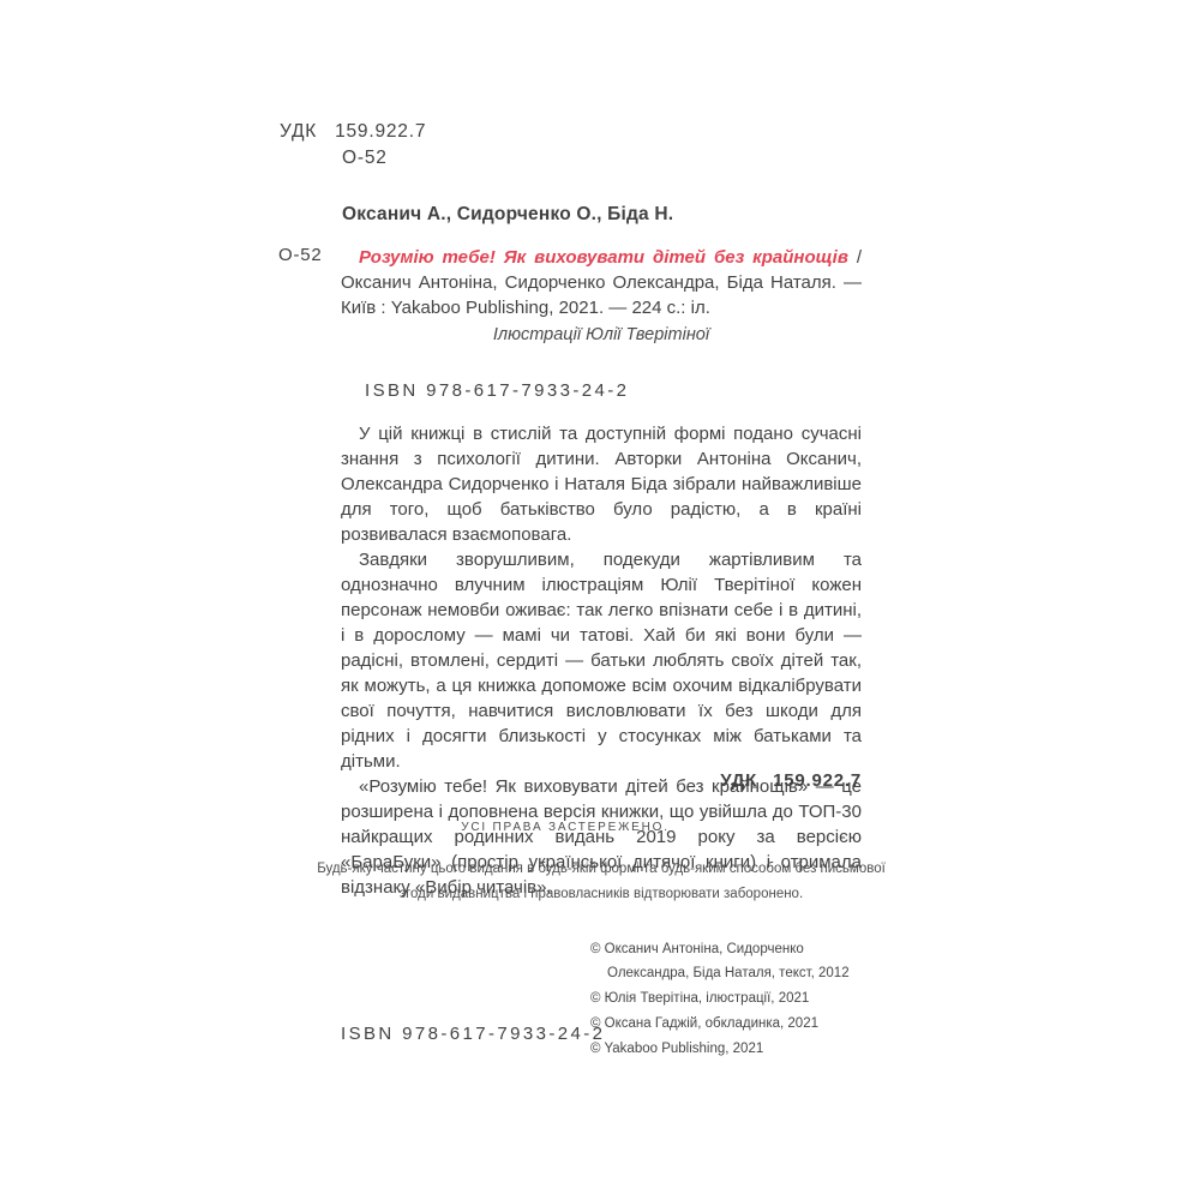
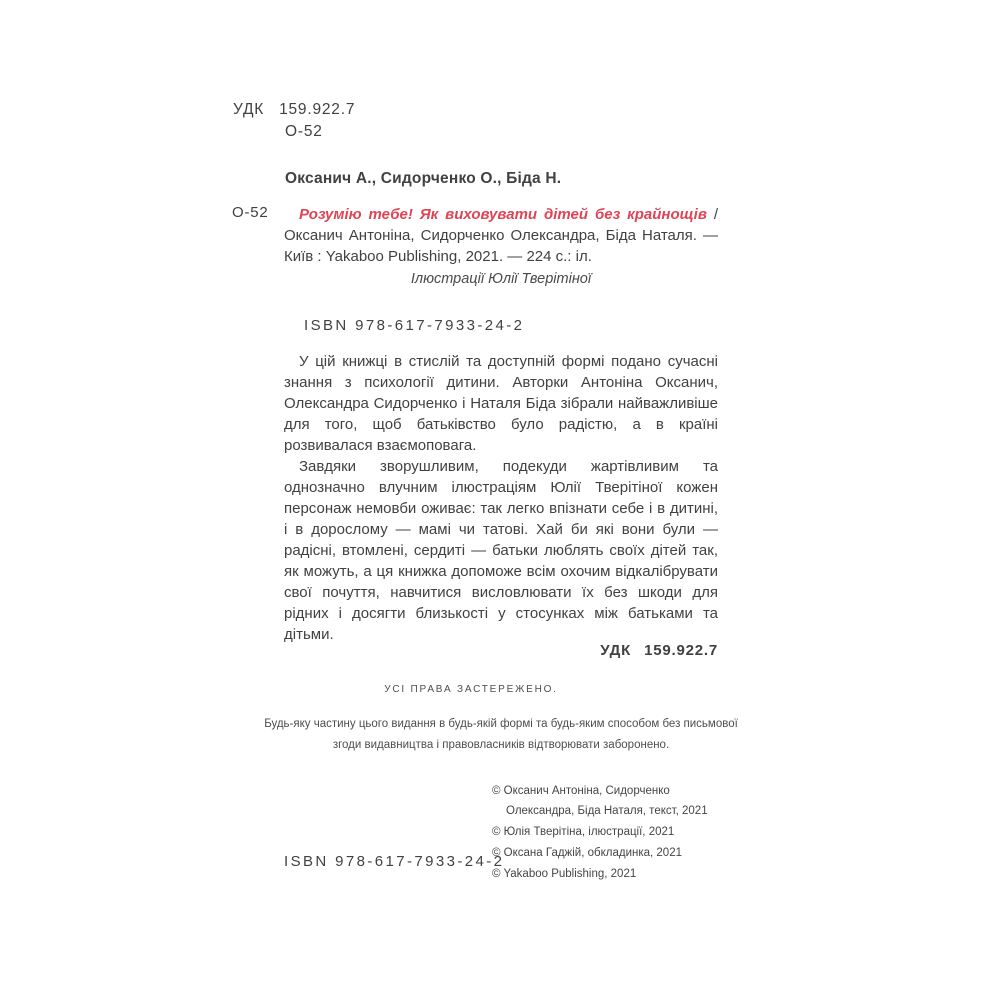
  УДК 159.922.7
  О-52
  Оксанич А., Сидорченко О., Біда Н.
  О-52
  Розумію тебе! Як виховувати дітей без крайнощів / Оксанич Антоніна, Сидорченко Олександра, Біда Наталя. — Київ : Yakaboo Publishing, 2021. — 224 с.: іл.
  Ілюстрації Юлії Тверітіної
  ISBN 978-617-7933-24-2
  У цій книжці в стислій та доступній формі подано сучасні знання з психології дитини. Авторки Антоніна Оксанич, Олександра Сидорченко і Наталя Біда зібрали найважливіше для того, щоб батьківство було радістю, а в країні розвивалася взаємоповага.
  Завдяки зворушливим, подекуди жартівливим та однозначно влучним ілюстраціям Юлії Тверітіної кожен персонаж немовби оживає: так легко впізнати себе і в дитині, і в дорослому — мамі чи татові. Хай би які вони були — радісні, втомлені, сердиті — батьки люблять своїх дітей так, як можуть, а ця книжка допоможе всім охочим відкалібрувати свої почуття, навчитися висловлювати їх без шкоди для рідних і досягти близькості у стосунках між батьками та дітьми.
- «Розумію тебе! Як виховувати дітей без крайнощів» — це розширена і доповнена версія книжки, що увійшла до ТОП-30 найкращих родинних видань 2019 року за версією «БараБуки» (простір української дитячої книги) і отримала відзнаку «Вибір читачів».
  УДК 159.922.7
  УСІ ПРАВА ЗАСТЕРЕЖЕНО.
  Будь-яку частину цього видання в будь-якій формі та будь-яким способом без письмової згоди видавництва і правовласників відтворювати заборонено.
- © Оксанич Антоніна, Сидорченко Олександра, Біда Наталя, текст, 2012
+ © Оксанич Антоніна, Сидорченко Олександра, Біда Наталя, текст, 2021
  © Юлія Тверітіна, ілюстрації, 2021
  © Оксана Гаджій, обкладинка, 2021
  © Yakaboo Publishing, 2021
  ISBN 978-617-7933-24-2
